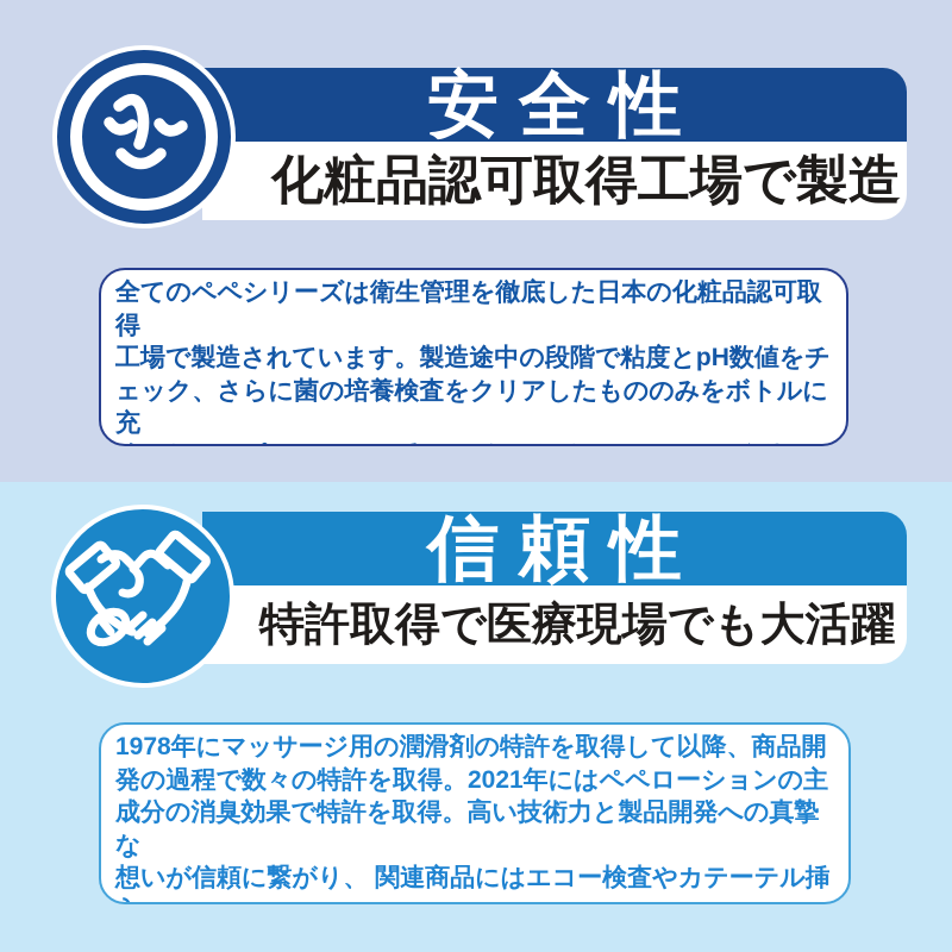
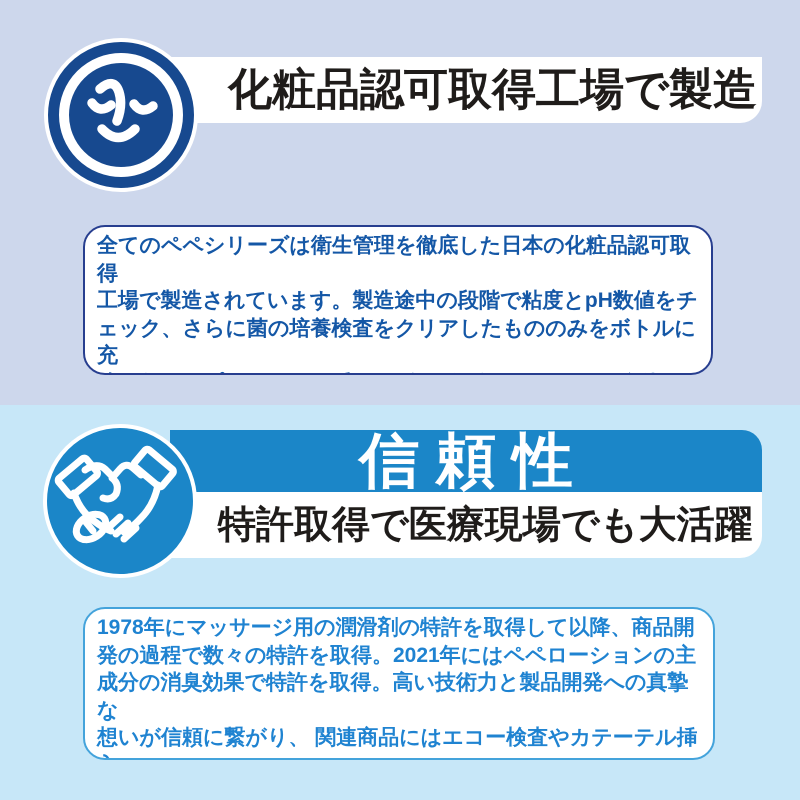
- 安全性
  化粧品認可取得工場で製造
  全てのペペシリーズは衛生管理を徹底した日本の化粧品認可取得
  工場で製造されています。製造途中の段階で粘度とpH数値をチ
  ェック、さらに菌の培養検査をクリアしたもののみをボトルに充
  信頼性
  特許取得で医療現場でも大活躍
  1978年にマッサージ用の潤滑剤の特許を取得して以降、商品開
  発の過程で数々の特許を取得。2021年にはペペローションの主
  成分の消臭効果で特許を取得。高い技術力と製品開発への真摯な
  想いが信頼に繋がり、 関連商品にはエコー検査やカテーテル挿
